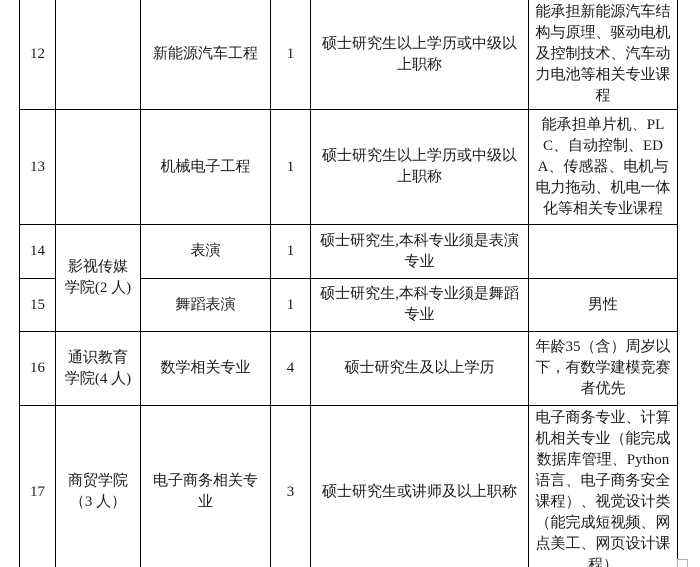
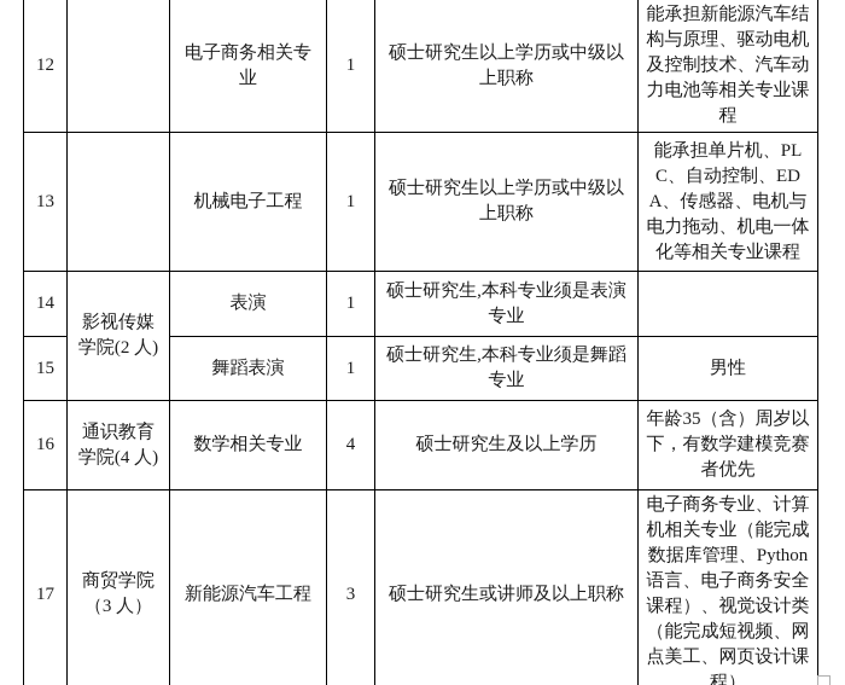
- 12		新能源汽车工程	1	硕士研究生以上学历或中级以上职称	能承担新能源汽车结构与原理、驱动电机及控制技术、汽车动力电池等相关专业课程
+ 12		电子商务相关专业	1	硕士研究生以上学历或中级以上职称	能承担新能源汽车结构与原理、驱动电机及控制技术、汽车动力电池等相关专业课程
  13		机械电子工程	1	硕士研究生以上学历或中级以上职称	能承担单片机、PLC、自动控制、EDA、传感器、电机与电力拖动、机电一体化等相关专业课程
  14	影视传媒学院(2 人)	表演	1	硕士研究生,本科专业须是表演专业
  15	舞蹈表演	1	硕士研究生,本科专业须是舞蹈专业	男性
  16	通识教育学院(4 人)	数学相关专业	4	硕士研究生及以上学历	年龄35（含）周岁以下，有数学建模竞赛者优先
- 17	商贸学院（3 人）	电子商务相关专业	3	硕士研究生或讲师及以上职称	电子商务专业、计算机相关专业（能完成数据库管理、Python语言、电子商务安全课程）、视觉设计类（能完成短视频、网点美工、网页设计课程）
+ 17	商贸学院（3 人）	新能源汽车工程	3	硕士研究生或讲师及以上职称	电子商务专业、计算机相关专业（能完成数据库管理、Python语言、电子商务安全课程）、视觉设计类（能完成短视频、网点美工、网页设计课程）
